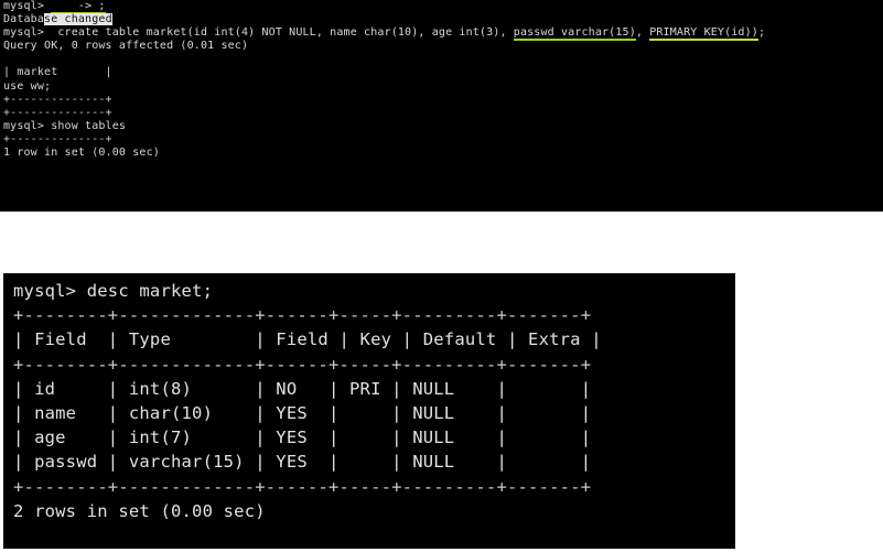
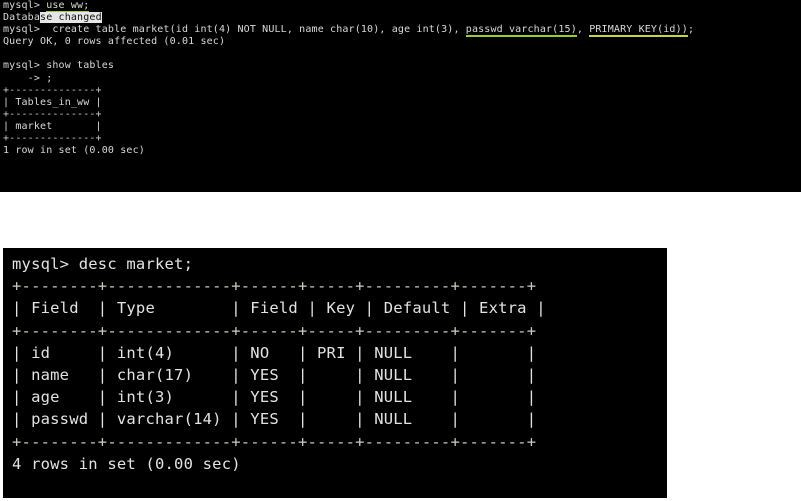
- mysql> -> ;
+ mysql> use ww;
  Database changed
  mysql> create table market(id int(4) NOT NULL, name char(10), age int(3), passwd varchar(15), PRIMARY KEY(id));
  Query OK, 0 rows affected (0.01 sec)
- | market |
+ mysql> show tables
- use ww;
+ -> ;
  +--------------+
+ | Tables_in_ww |
  +--------------+
- mysql> show tables
+ | market |
  +--------------+
  1 row in set (0.00 sec)
  mysql> desc market;
  +--------+-------------+------+-----+---------+-------+
  | Field | Type | Field | Key | Default | Extra |
  +--------+-------------+------+-----+---------+-------+
- | id | int(8) | NO | PRI | NULL | |
+ | id | int(4) | NO | PRI | NULL | |
- | name | char(10) | YES | | NULL | |
+ | name | char(17) | YES | | NULL | |
- | age | int(7) | YES | | NULL | |
+ | age | int(3) | YES | | NULL | |
- | passwd | varchar(15) | YES | | NULL | |
+ | passwd | varchar(14) | YES | | NULL | |
  +--------+-------------+------+-----+---------+-------+
- 2 rows in set (0.00 sec)
+ 4 rows in set (0.00 sec)
